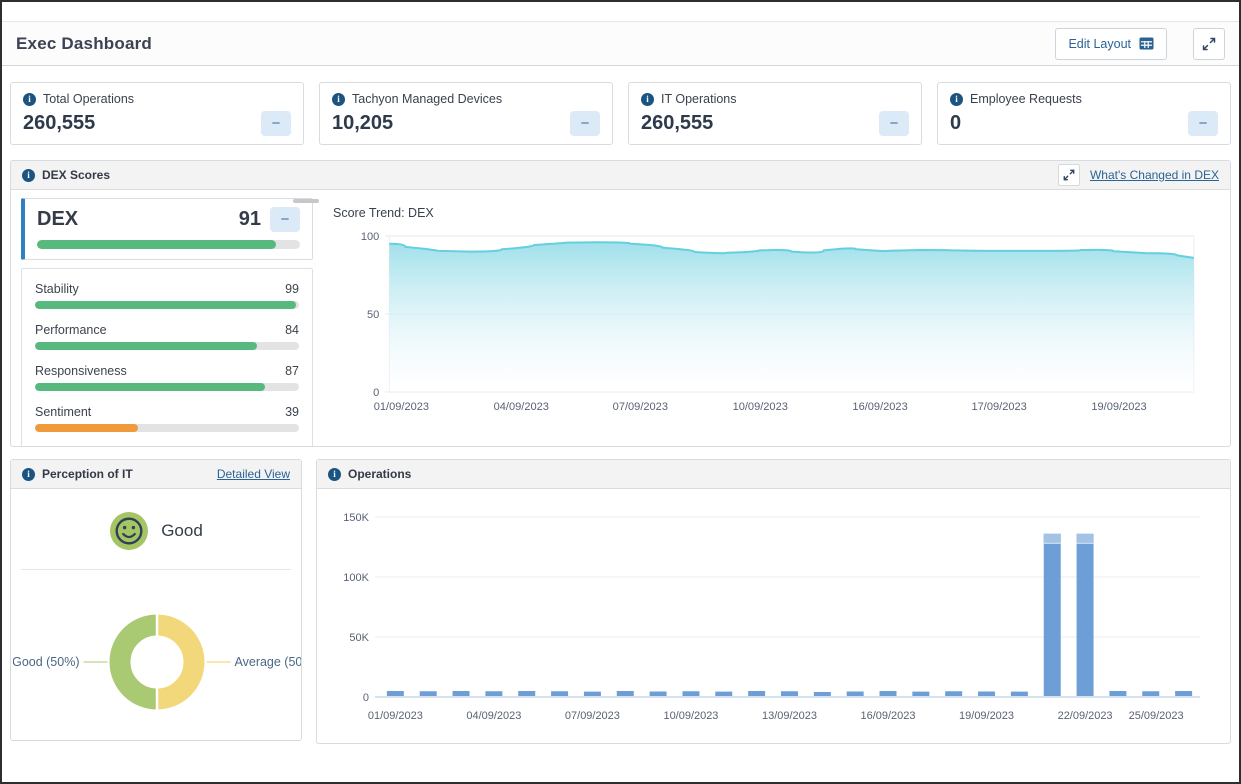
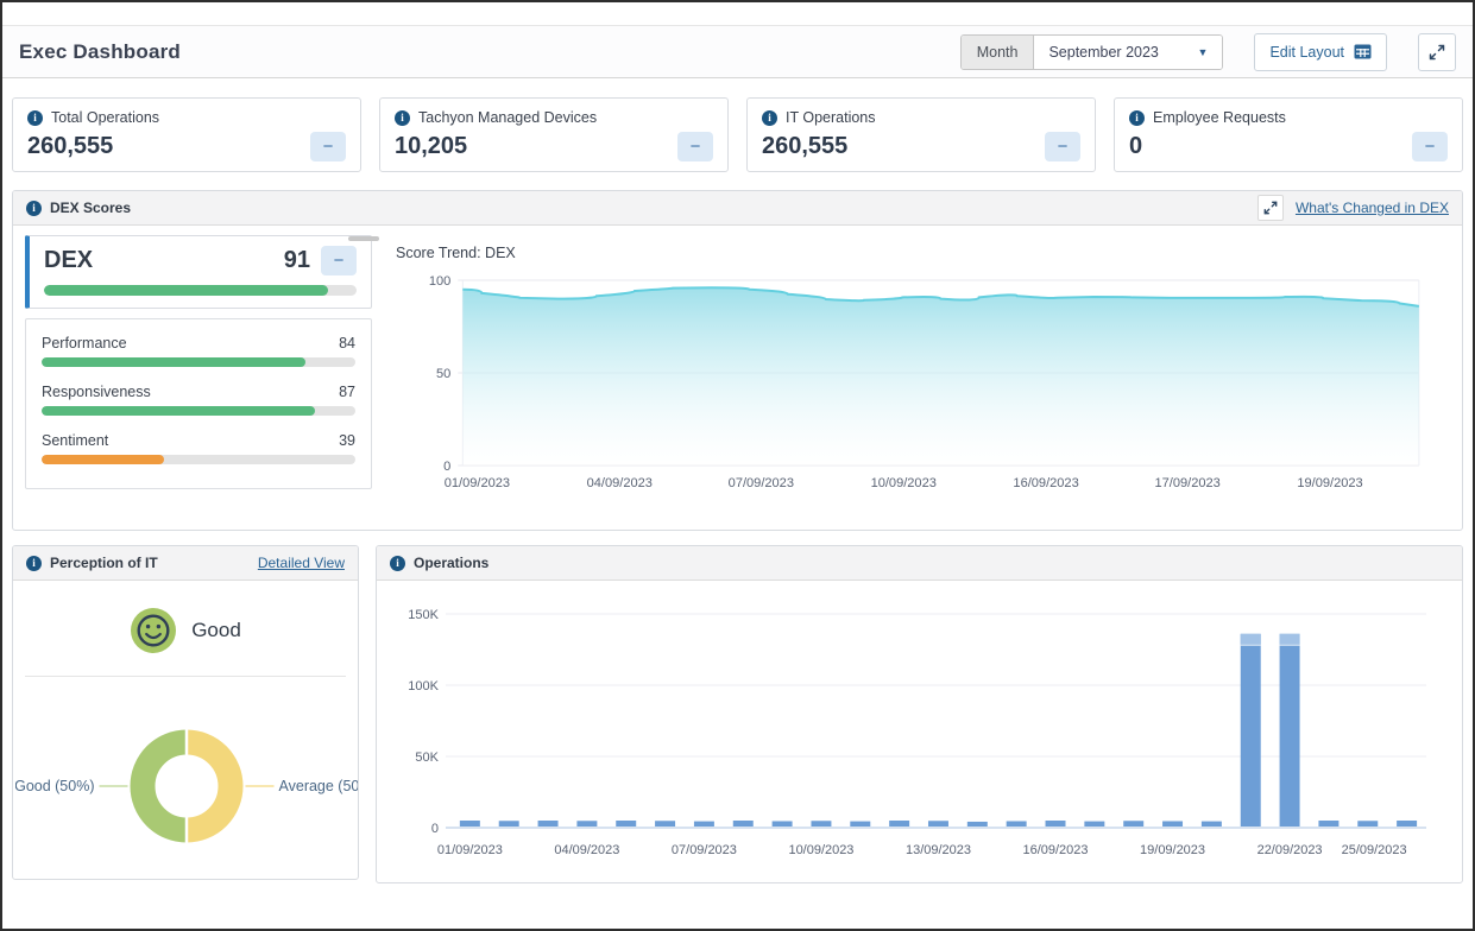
  Exec Dashboard
+ Month
+ September 2023
+ ▼
  Edit Layout
  i
  Total Operations
  260,555
  −
  i
  Tachyon Managed Devices
  10,205
  −
  i
  IT Operations
  260,555
  −
  i
  Employee Requests
  0
  −
  i
  DEX Scores
  What's Changed in DEX
  DEX
  91
  −
- Stability
- 99
  Performance
  84
  Responsiveness
  87
  Sentiment
  39
  Score Trend: DEX
  100
  50
  0
  01/09/2023
  04/09/2023
  07/09/2023
  10/09/2023
  16/09/2023
  17/09/2023
  19/09/2023
  i
  Perception of IT
  Detailed View
  Good
  Good (50%)
  Average (50
  i
  Operations
  150K
  100K
  50K
  0
  01/09/2023
  04/09/2023
  07/09/2023
  10/09/2023
  13/09/2023
  16/09/2023
  19/09/2023
  22/09/2023
  25/09/2023
